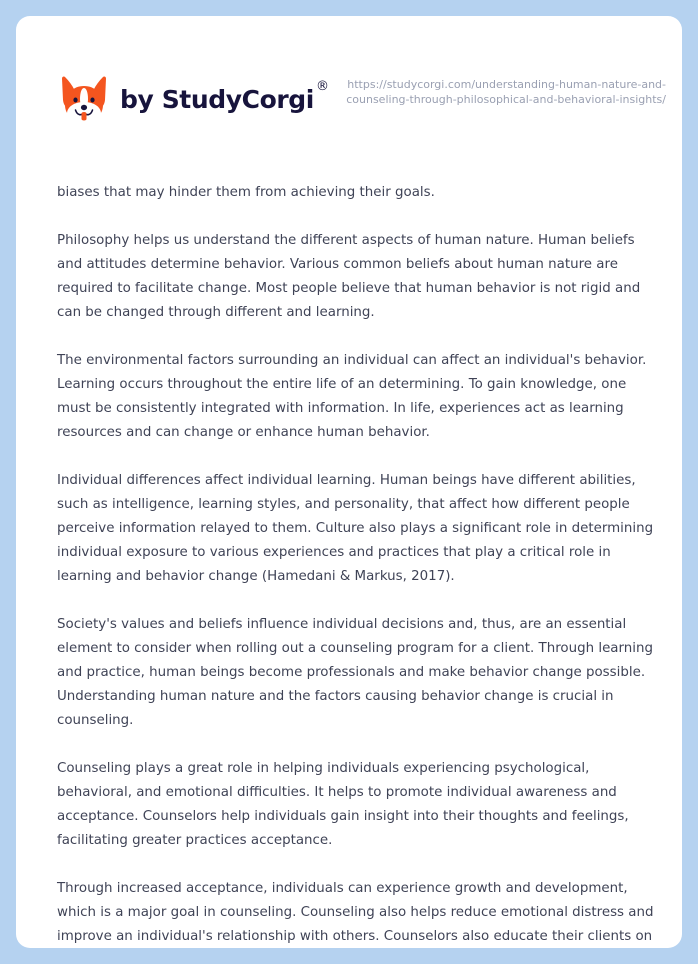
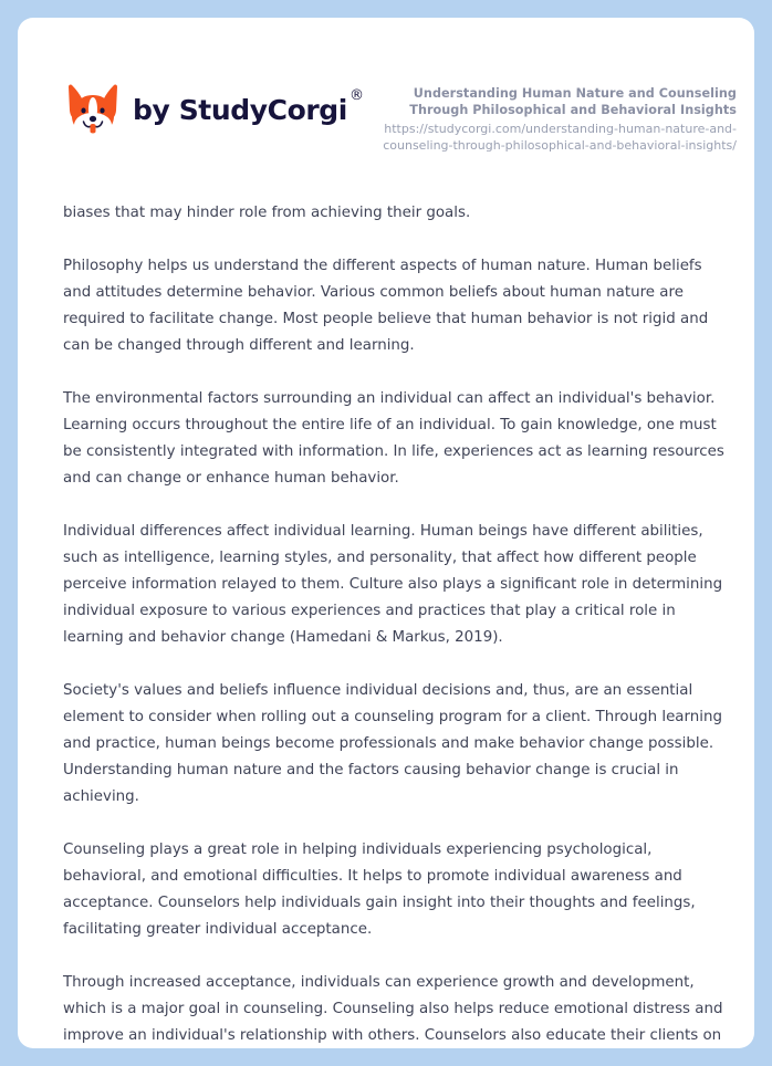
  by StudyCorgi
  ®
+ Understanding Human Nature and Counseling Through Philosophical and Behavioral Insights
  https://studycorgi.com/understanding-human-nature-and-counseling-through-philosophical-and-behavioral-insights/
- biases that may hinder them from achieving their goals.
+ biases that may hinder role from achieving their goals.
  Philosophy helps us understand the different aspects of human nature. Human beliefs and attitudes determine behavior. Various common beliefs about human nature are required to facilitate change. Most people believe that human behavior is not rigid and can be changed through different and learning.
- The environmental factors surrounding an individual can affect an individual's behavior. Learning occurs throughout the entire life of an determining. To gain knowledge, one must be consistently integrated with information. In life, experiences act as learning resources and can change or enhance human behavior.
+ The environmental factors surrounding an individual can affect an individual's behavior. Learning occurs throughout the entire life of an individual. To gain knowledge, one must be consistently integrated with information. In life, experiences act as learning resources and can change or enhance human behavior.
- Individual differences affect individual learning. Human beings have different abilities, such as intelligence, learning styles, and personality, that affect how different people perceive information relayed to them. Culture also plays a significant role in determining individual exposure to various experiences and practices that play a critical role in learning and behavior change (Hamedani & Markus, 2017).
+ Individual differences affect individual learning. Human beings have different abilities, such as intelligence, learning styles, and personality, that affect how different people perceive information relayed to them. Culture also plays a significant role in determining individual exposure to various experiences and practices that play a critical role in learning and behavior change (Hamedani & Markus, 2019).
- Society's values and beliefs influence individual decisions and, thus, are an essential element to consider when rolling out a counseling program for a client. Through learning and practice, human beings become professionals and make behavior change possible. Understanding human nature and the factors causing behavior change is crucial in counseling.
+ Society's values and beliefs influence individual decisions and, thus, are an essential element to consider when rolling out a counseling program for a client. Through learning and practice, human beings become professionals and make behavior change possible. Understanding human nature and the factors causing behavior change is crucial in achieving.
- Counseling plays a great role in helping individuals experiencing psychological, behavioral, and emotional difficulties. It helps to promote individual awareness and acceptance. Counselors help individuals gain insight into their thoughts and feelings, facilitating greater practices acceptance.
+ Counseling plays a great role in helping individuals experiencing psychological, behavioral, and emotional difficulties. It helps to promote individual awareness and acceptance. Counselors help individuals gain insight into their thoughts and feelings, facilitating greater individual acceptance.
  Through increased acceptance, individuals can experience growth and development, which is a major goal in counseling. Counseling also helps reduce emotional distress and improve an individual's relationship with others. Counselors also educate their clients on
